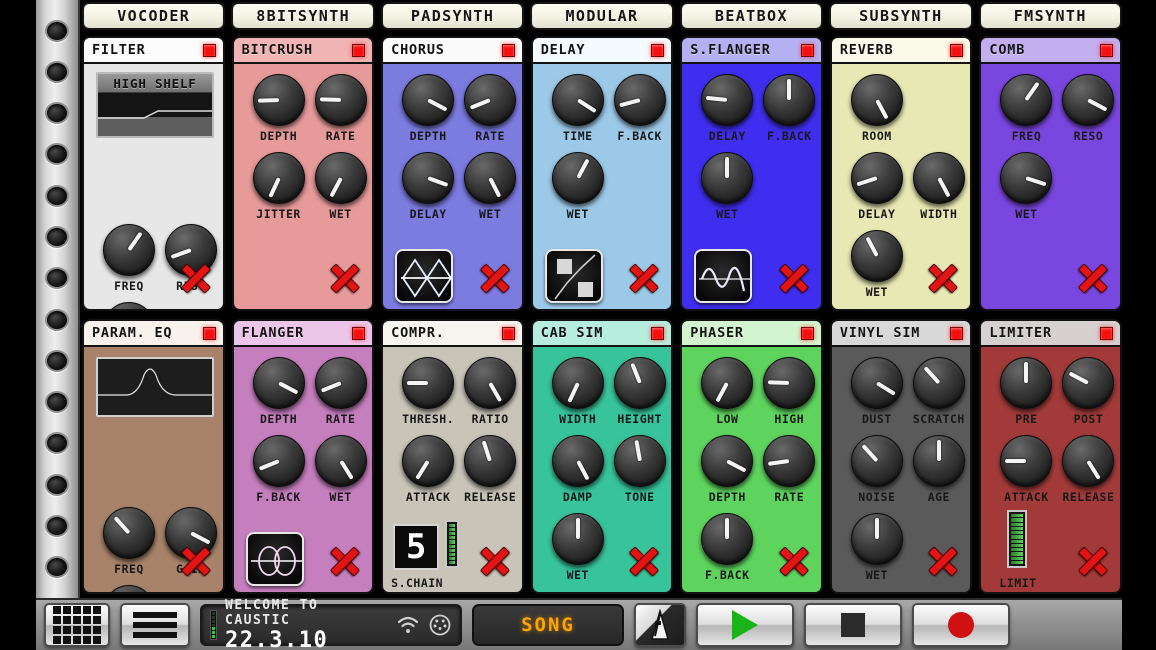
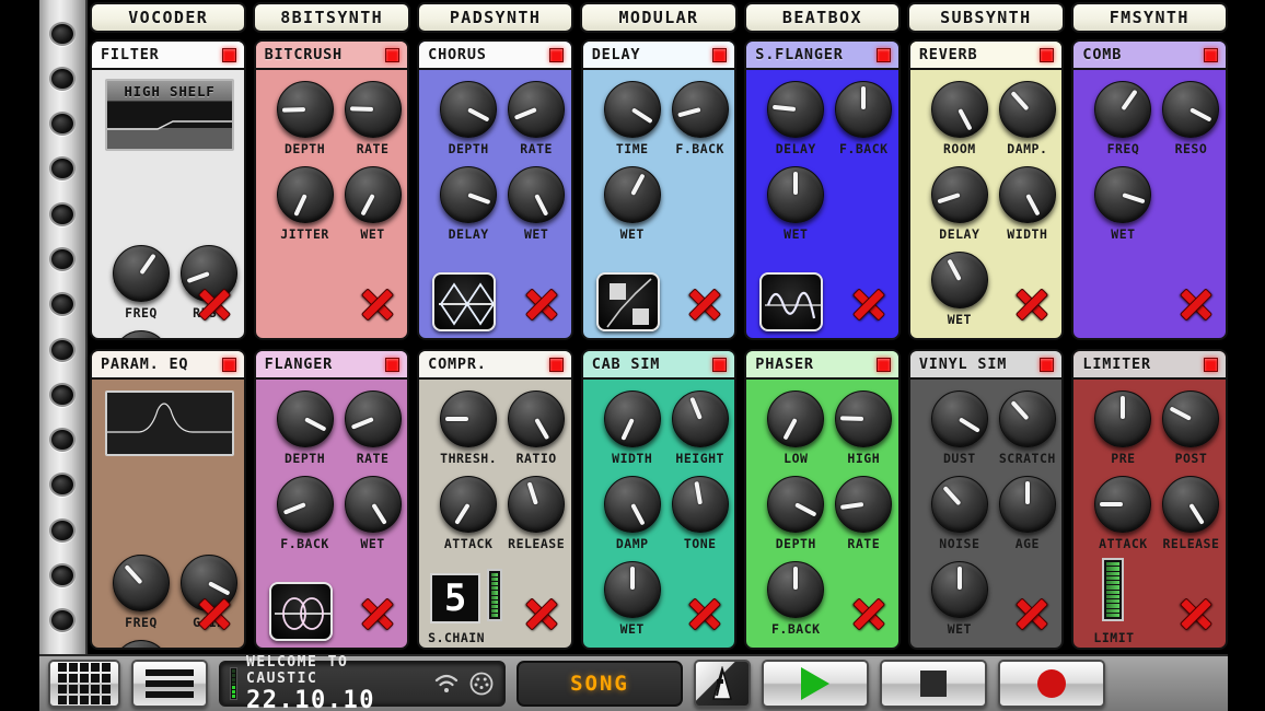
  VOCODER
  8BITSYNTH
  PADSYNTH
  MODULAR
  BEATBOX
  SUBSYNTH
  FMSYNTH
  FILTER
  HIGH SHELF
  FREQ
  BITCRUSH
  DEPTH
  RATE
  JITTER
  WET
  CHORUS
  DEPTH
  RATE
  DELAY
  WET
  DELAY
  TIME
  F.BACK
  WET
  S.FLANGER
  DELAY
  F.BACK
  WET
  REVERB
  ROOM
+ DAMP.
  DELAY
  WIDTH
  WET
  COMB
  FREQ
  RESO
  WET
  PARAM. EQ
  FREQ
  FLANGER
  DEPTH
  RATE
  F.BACK
  WET
  COMPR.
  THRESH.
  RATIO
  ATTACK
  RELEASE
  5
  S.CHAIN
  CAB SIM
  WIDTH
  HEIGHT
  DAMP
  TONE
  WET
  PHASER
  LOW
  HIGH
  DEPTH
  RATE
  F.BACK
  VINYL SIM
  DUST
  SCRATCH
  NOISE
  AGE
  WET
  LIMITER
  PRE
  POST
  ATTACK
  RELEASE
  LIMIT
  WELCOME TO CAUSTIC
- 22.3.10
+ 22.10.10
  SONG
